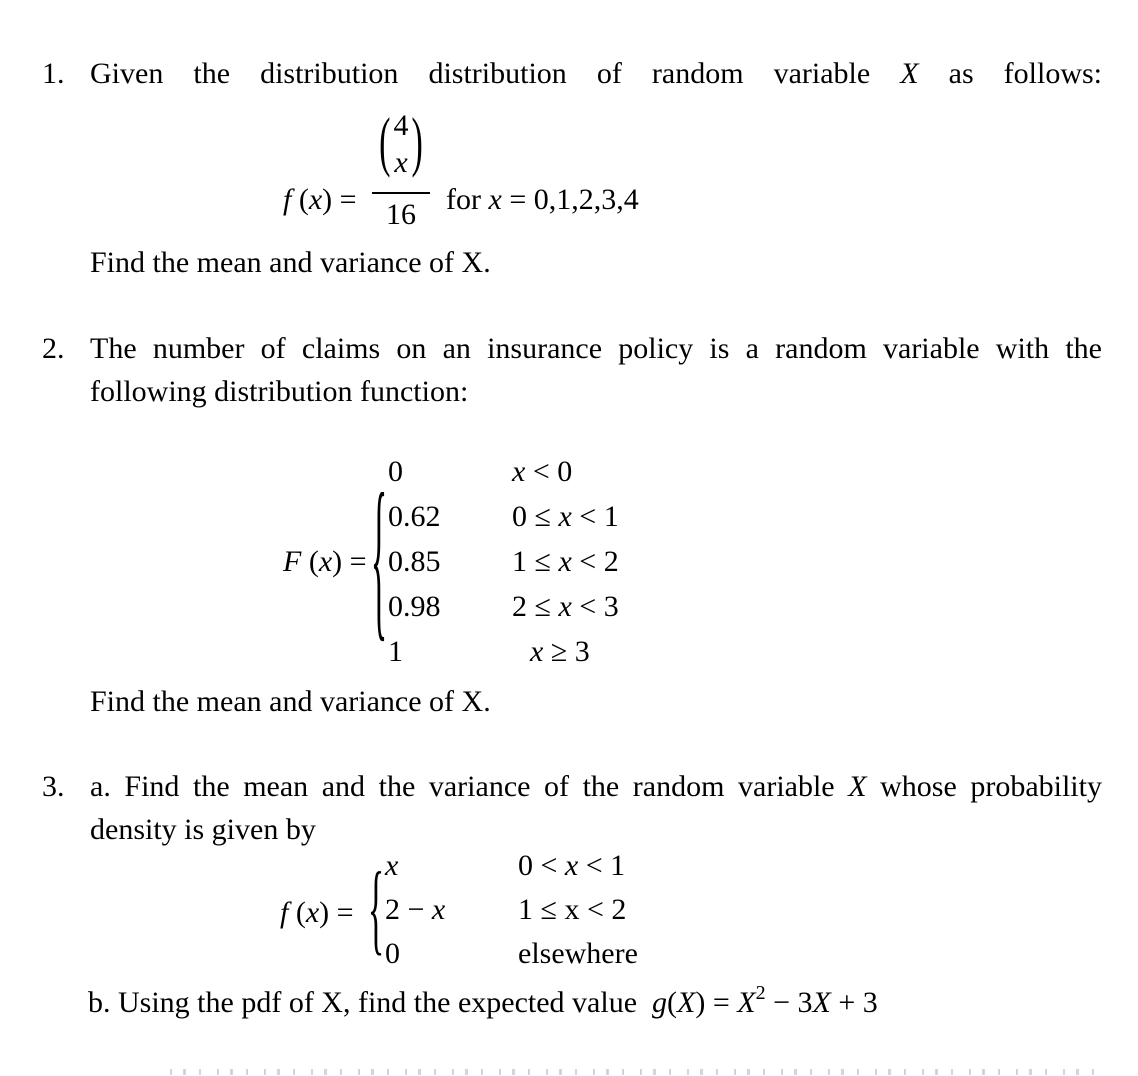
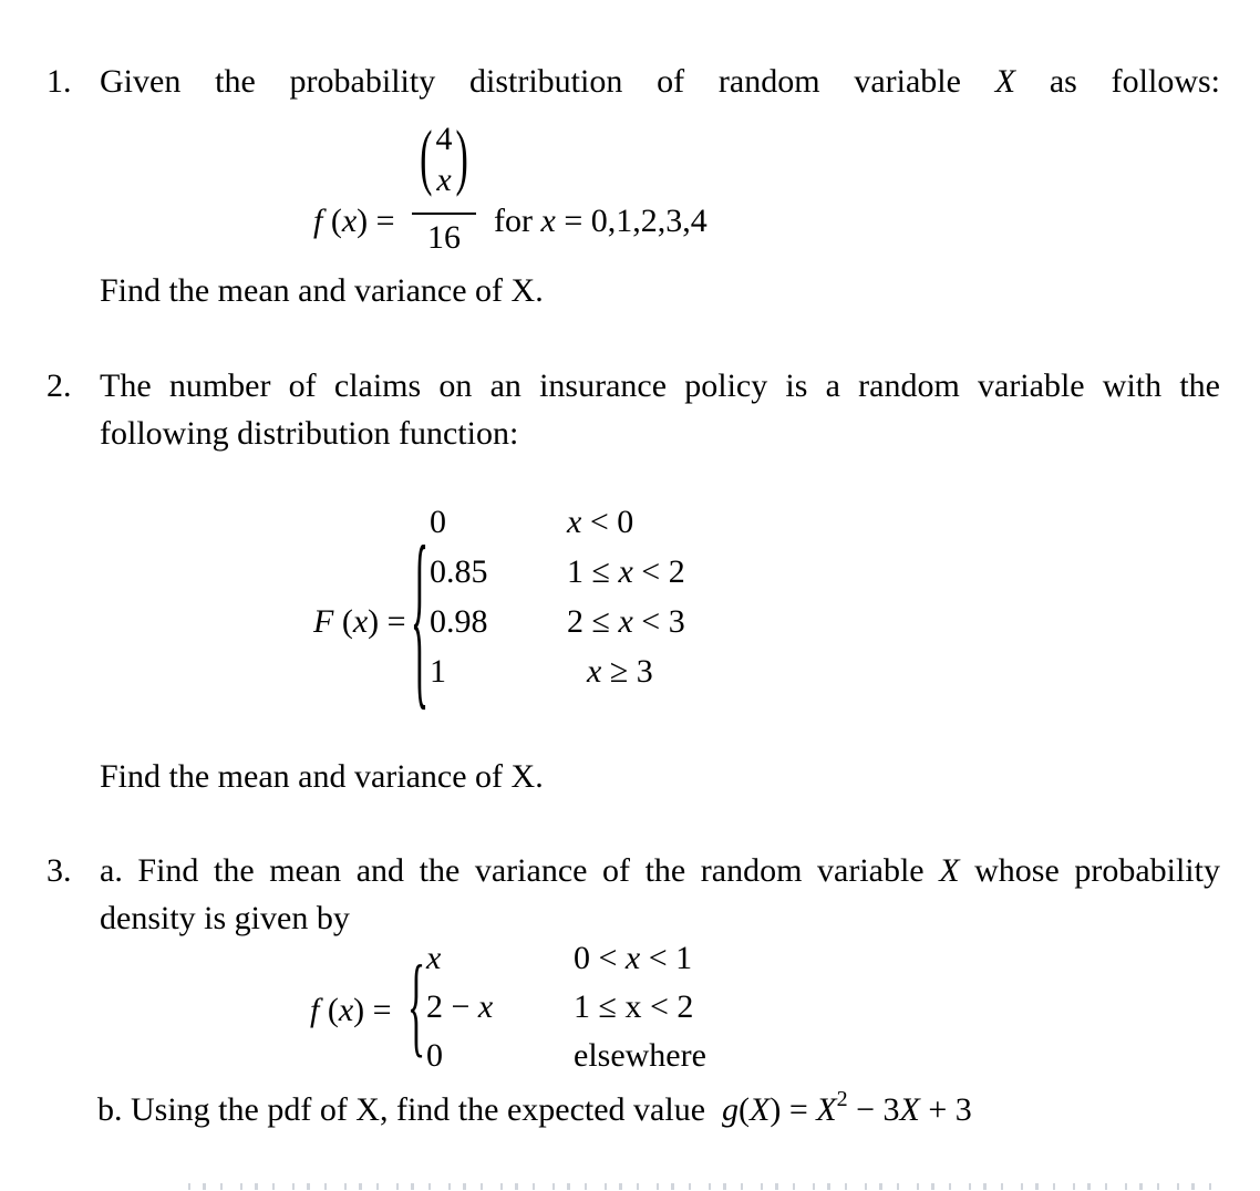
  1.
- Given the distribution distribution of random variable X as follows:
+ Given the probability distribution of random variable X as follows:
  f (x) =
  (
  4
  x
  )
  16
  for x = 0,1,2,3,4
  Find the mean and variance of X.
  2.
  The number of claims on an insurance policy is a random variable with the
  following distribution function:
  F (x) =
  {
  0
  x < 0
- 0.62
- 0 ≤ x < 1
  0.85
  1 ≤ x < 2
  0.98
  2 ≤ x < 3
  1
  x ≥ 3
  Find the mean and variance of X.
  3.
  a. Find the mean and the variance of the random variable X whose probability
  density is given by
  f (x) =
  {
  x
  0 < x < 1
  2 − x
  1 ≤ x < 2
  0
  elsewhere
  b. Using the pdf of X, find the expected value g(X) = X2 − 3X + 3
